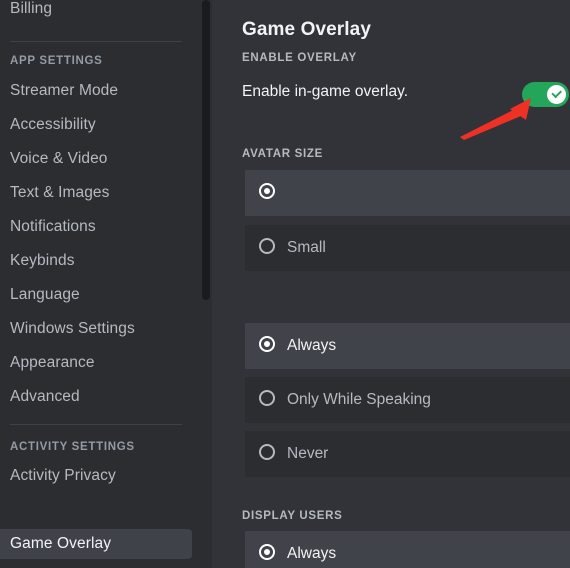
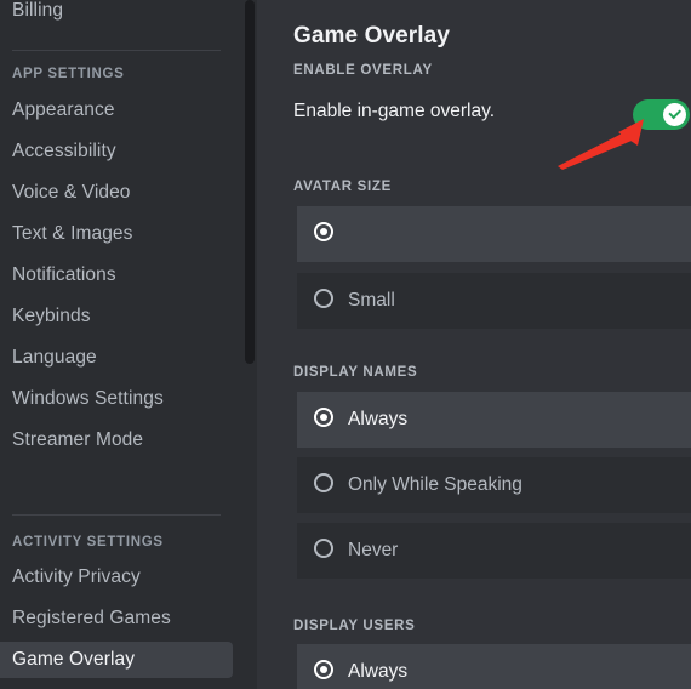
  Billing
  APP SETTINGS
- Streamer Mode
+ Appearance
  Accessibility
  Voice & Video
  Text & Images
  Notifications
  Keybinds
  Language
  Windows Settings
- Appearance
+ Streamer Mode
- Advanced
  ACTIVITY SETTINGS
  Activity Privacy
+ Registered Games
  Game Overlay
  Game Overlay
  ENABLE OVERLAY
  Enable in-game overlay.
  AVATAR SIZE
  Small
+ DISPLAY NAMES
  Always
  Only While Speaking
  Never
  DISPLAY USERS
  Always
